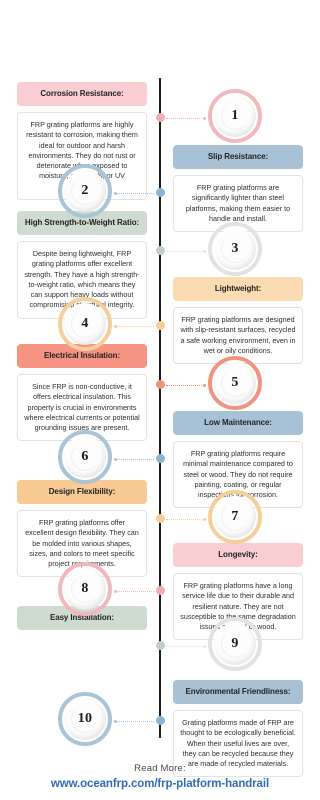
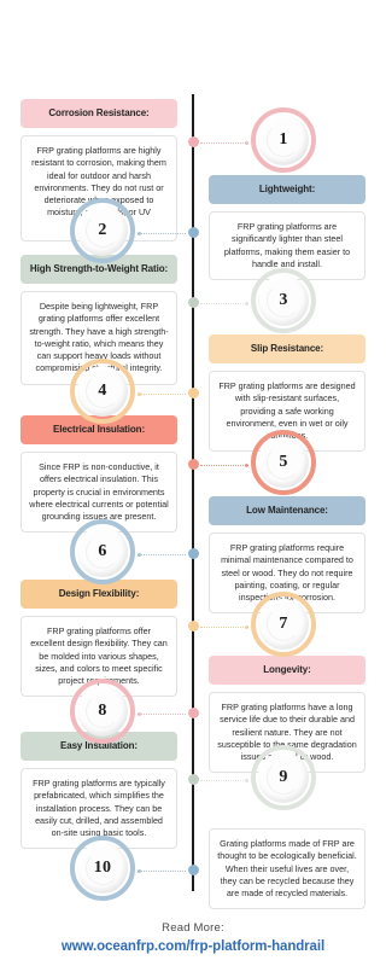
  Corrosion Resistance:
  FRP grating platforms are highly resistant to corrosion, making them ideal for outdoor and harsh environments. They do not rust or deteriorate when exposed to moisture,s, or UV
  1
- Slip Resistance:
+ Lightweight:
  FRP grating platforms are significantly lighter than steel platforms, making them easier to handle and install.
  2
  High Strength-to-Weight Ratio:
  Despite being lightweight, FRP grating platforms offer excellent strength. They have a high strength-to-weight ratio, which means they can support heavy loads without compromisingural integrity.
  3
- Lightweight:
+ Slip Resistance:
- FRP grating platforms are designed with slip-resistant surfaces, recycled a safe working environment, even in wet or oily conditions.
+ FRP grating platforms are designed with slip-resistant surfaces, providing a safe working environment, even in wet or oily conditions.
  4
  Electrical Insulation:
  Since FRP is non-conductive, it offers electrical insulation. This property is crucial in environments where electrical currents or potential grounding issues are present.
  5
  Low Maintenance:
  FRP grating platforms require minimal maintenance compared to steel or wood. They do not require painting, coating, or regular inspections for corrosion.
  6
  Design Flexibility:
  FRP grating platforms offer excellent design flexibility. They can be molded into various shapes, sizes, and colors to meet specific project requirements.
  7
  Longevity:
  FRP grating platforms have a long service life due to their durable and resilient nature. They are not susceptible to the same degradation issues or wood.
  8
  Easy Installation:
+ FRP grating platforms are typically prefabricated, which simplifies the installation process. They can be easily cut, drilled, and assembled on-site using basic tools.
  9
- Environmental Friendliness:
  Grating platforms made of FRP are thought to be ecologically beneficial. When their useful lives are over, they can be recycled because they are made of recycled materials.
  10
  Read More:
  www.oceanfrp.com/frp-platform-handrail
